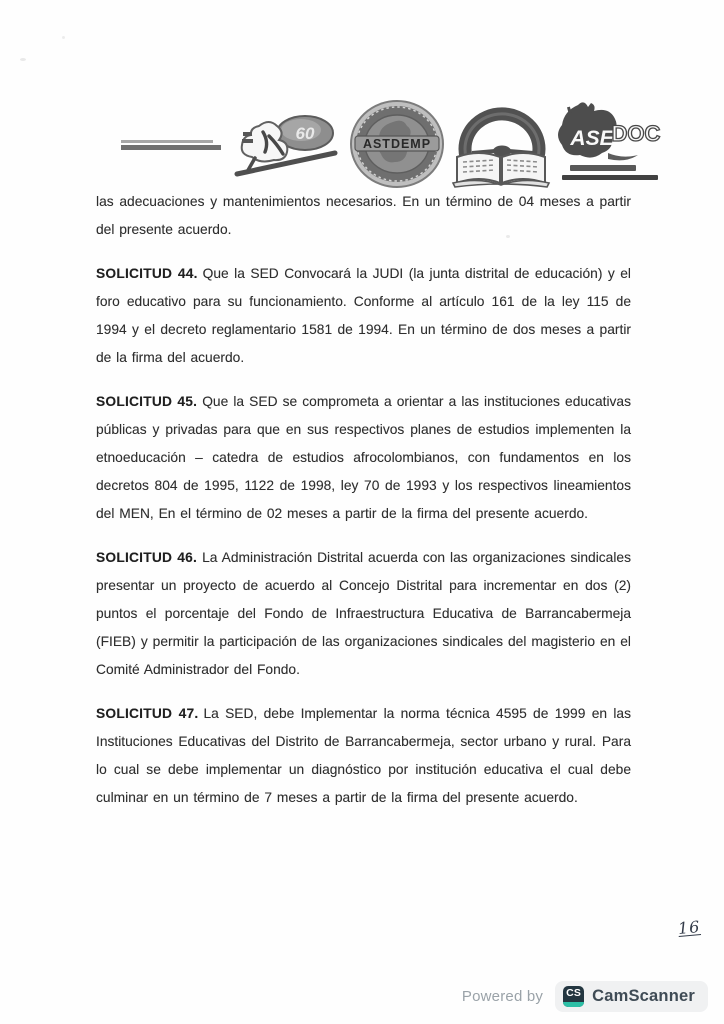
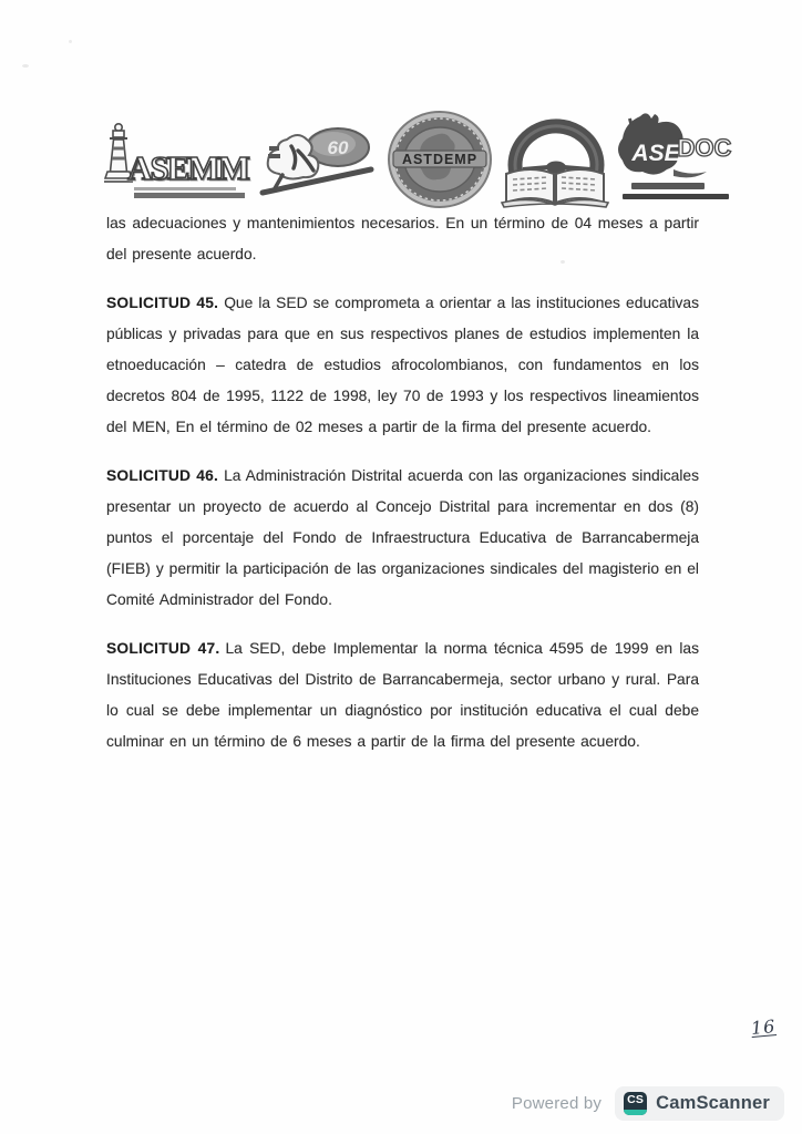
+ ASEMM
  60
  ASTDEMP
  ASE
  DOC
  las adecuaciones y mantenimientos necesarios. En un término de 04 meses a partir del presente acuerdo.
- SOLICITUD 44. Que la SED Convocará la JUDI (la junta distrital de educación) y el foro educativo para su funcionamiento. Conforme al artículo 161 de la ley 115 de 1994 y el decreto reglamentario 1581 de 1994. En un término de dos meses a partir de la firma del acuerdo.
  SOLICITUD 45. Que la SED se comprometa a orientar a las instituciones educativas públicas y privadas para que en sus respectivos planes de estudios implementen la etnoeducación – catedra de estudios afrocolombianos, con fundamentos en los decretos 804 de 1995, 1122 de 1998, ley 70 de 1993 y los respectivos lineamientos del MEN, En el término de 02 meses a partir de la firma del presente acuerdo.
- SOLICITUD 46. La Administración Distrital acuerda con las organizaciones sindicales presentar un proyecto de acuerdo al Concejo Distrital para incrementar en dos (2) puntos el porcentaje del Fondo de Infraestructura Educativa de Barrancabermeja (FIEB) y permitir la participación de las organizaciones sindicales del magisterio en el Comité Administrador del Fondo.
+ SOLICITUD 46. La Administración Distrital acuerda con las organizaciones sindicales presentar un proyecto de acuerdo al Concejo Distrital para incrementar en dos (8) puntos el porcentaje del Fondo de Infraestructura Educativa de Barrancabermeja (FIEB) y permitir la participación de las organizaciones sindicales del magisterio en el Comité Administrador del Fondo.
- SOLICITUD 47. La SED, debe Implementar la norma técnica 4595 de 1999 en las Instituciones Educativas del Distrito de Barrancabermeja, sector urbano y rural. Para lo cual se debe implementar un diagnóstico por institución educativa el cual debe culminar en un término de 7 meses a partir de la firma del presente acuerdo.
+ SOLICITUD 47. La SED, debe Implementar la norma técnica 4595 de 1999 en las Instituciones Educativas del Distrito de Barrancabermeja, sector urbano y rural. Para lo cual se debe implementar un diagnóstico por institución educativa el cual debe culminar en un término de 6 meses a partir de la firma del presente acuerdo.
  Powered by
  CS
  CamScanner
